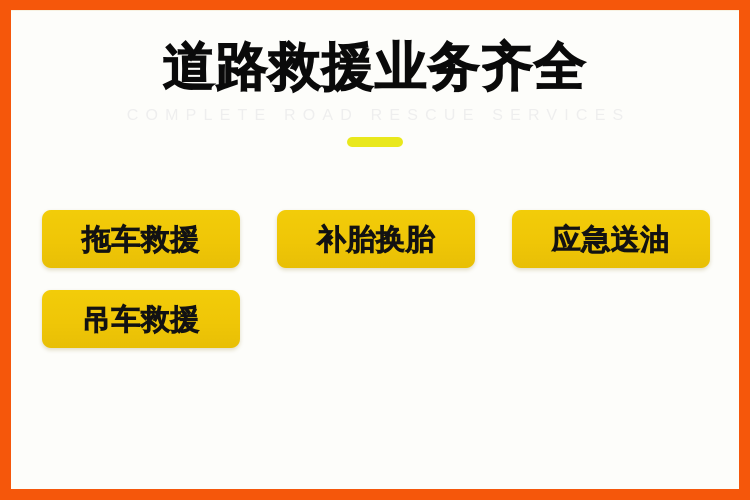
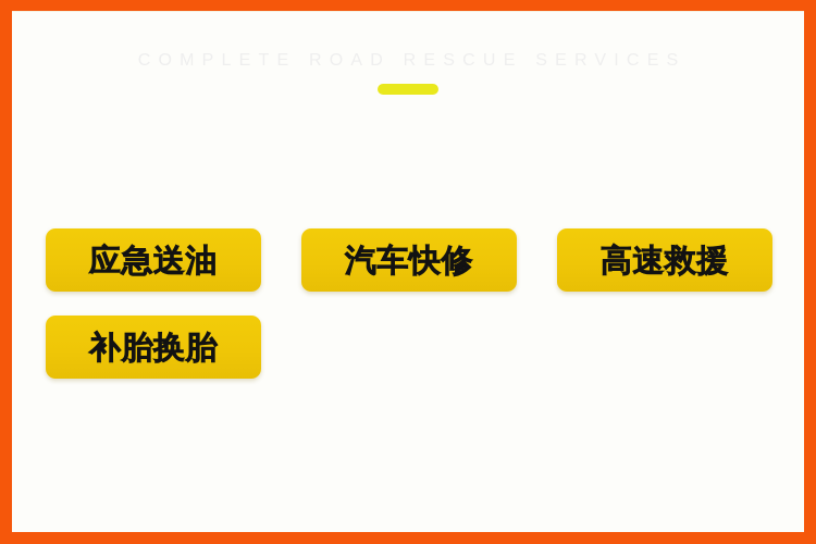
- 道路救援业务齐全
- 拖车救援
- 补胎换胎
+ 应急送油
+ 汽车快修
+ 高速救援
- 应急送油
+ 补胎换胎
- 吊车救援
